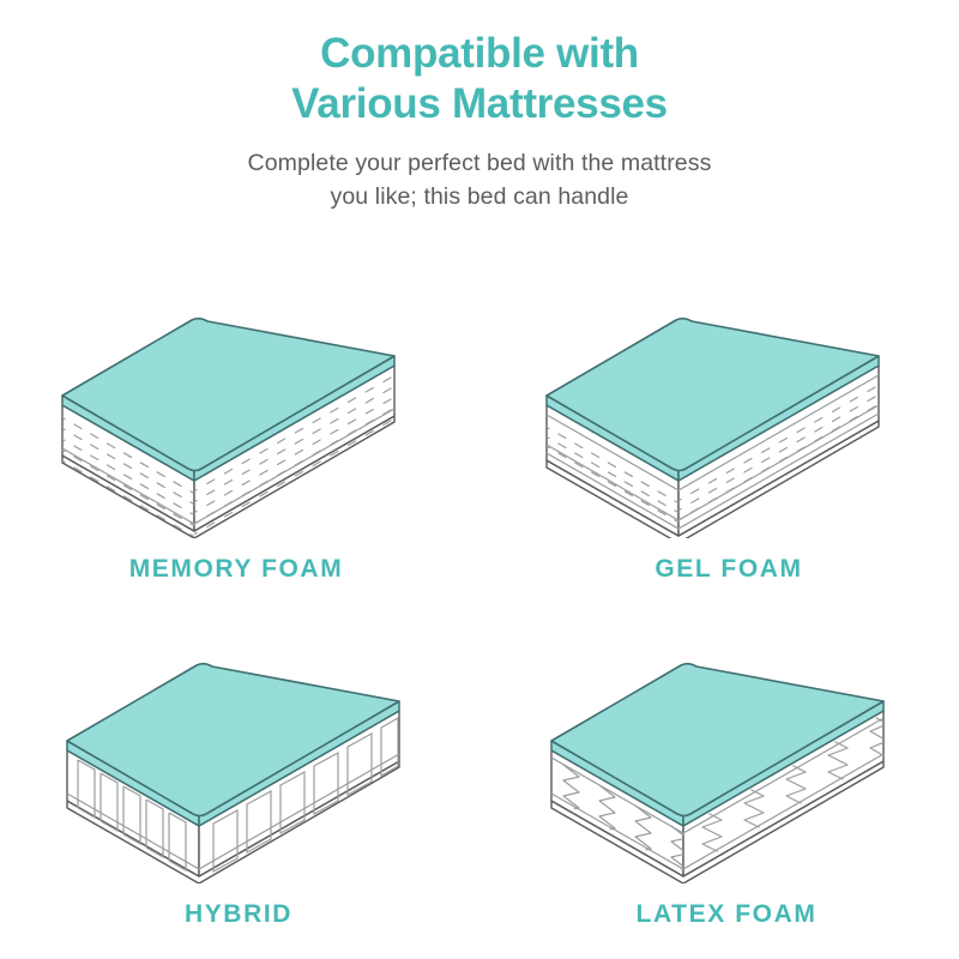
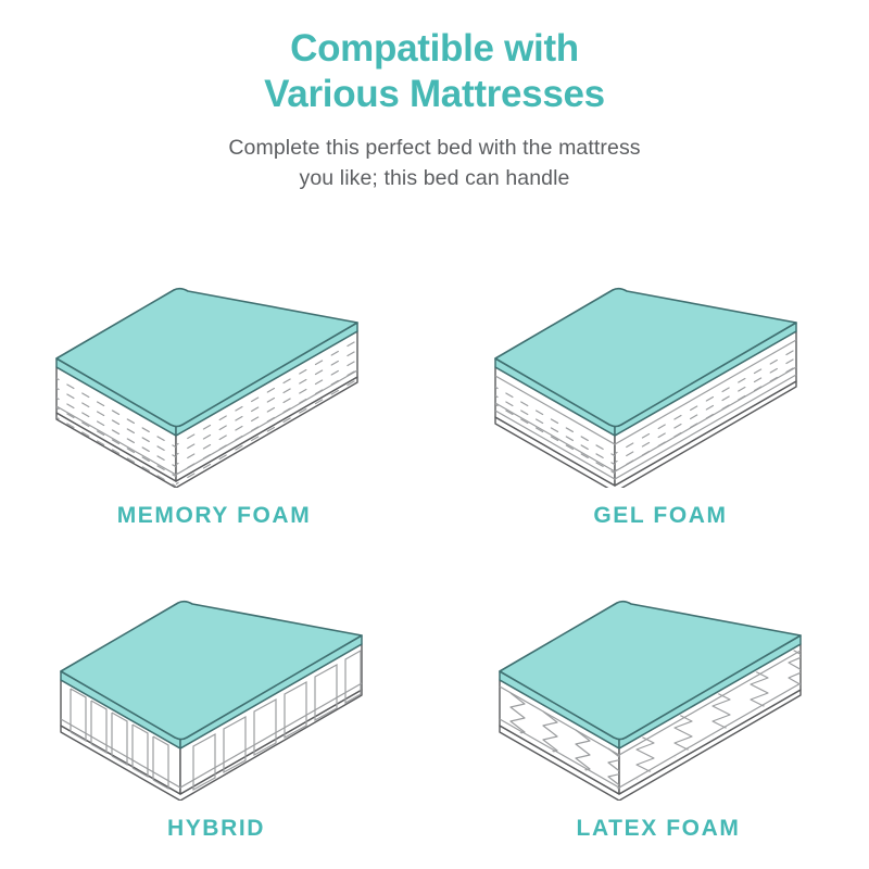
  Compatible with
  Various Mattresses
- Complete your perfect bed with the mattress
+ Complete this perfect bed with the mattress
  you like; this bed can handle
  MEMORY FOAM
  GEL FOAM
  HYBRID
  LATEX FOAM
